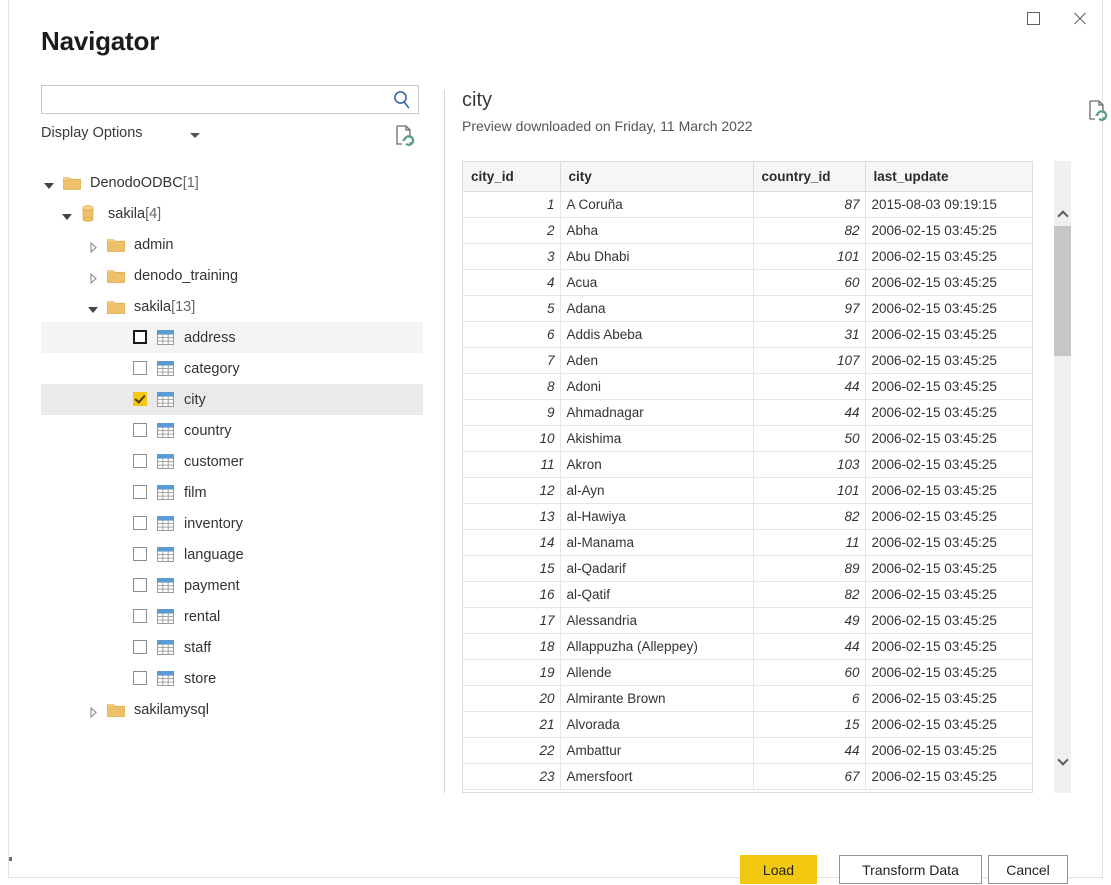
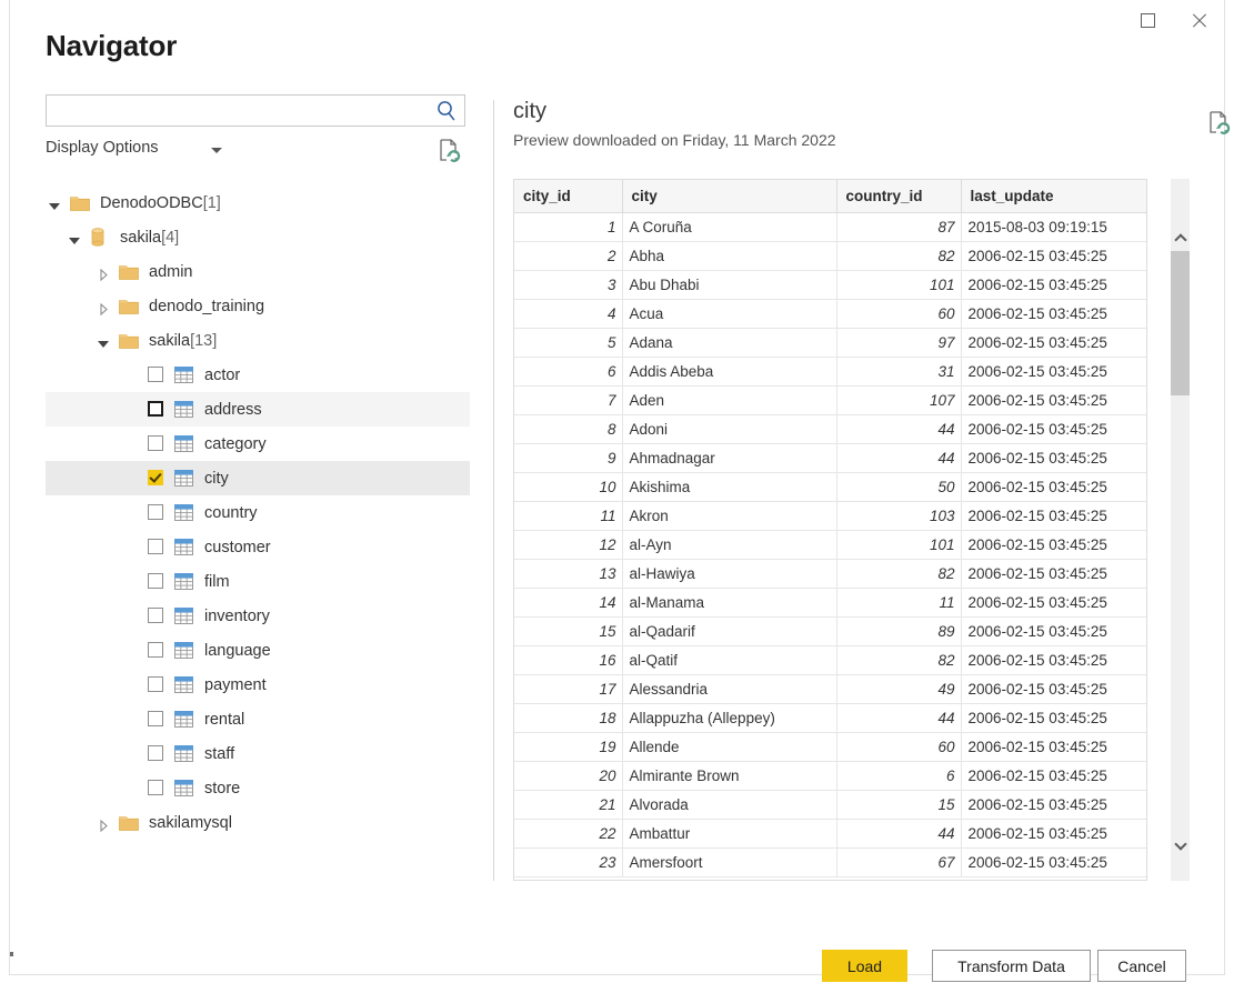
  Navigator
  Display Options
  DenodoODBC
  [1]
  sakila
  [4]
  admin
  denodo_training
  sakila
  [13]
+ actor
  address
  category
  city
  country
  customer
  film
  inventory
  language
  payment
  rental
  staff
  store
  sakilamysql
  city
  Preview downloaded on Friday, 11 March 2022
  city_id	city	country_id	last_update
  1	A Coruña	87	2015-08-03 09:19:15
  2	Abha	82	2006-02-15 03:45:25
  3	Abu Dhabi	101	2006-02-15 03:45:25
  4	Acua	60	2006-02-15 03:45:25
  5	Adana	97	2006-02-15 03:45:25
  6	Addis Abeba	31	2006-02-15 03:45:25
  7	Aden	107	2006-02-15 03:45:25
  8	Adoni	44	2006-02-15 03:45:25
  9	Ahmadnagar	44	2006-02-15 03:45:25
  10	Akishima	50	2006-02-15 03:45:25
  11	Akron	103	2006-02-15 03:45:25
  12	al-Ayn	101	2006-02-15 03:45:25
  13	al-Hawiya	82	2006-02-15 03:45:25
  14	al-Manama	11	2006-02-15 03:45:25
  15	al-Qadarif	89	2006-02-15 03:45:25
  16	al-Qatif	82	2006-02-15 03:45:25
  17	Alessandria	49	2006-02-15 03:45:25
  18	Allappuzha (Alleppey)	44	2006-02-15 03:45:25
  19	Allende	60	2006-02-15 03:45:25
  20	Almirante Brown	6	2006-02-15 03:45:25
  21	Alvorada	15	2006-02-15 03:45:25
  22	Ambattur	44	2006-02-15 03:45:25
  23	Amersfoort	67	2006-02-15 03:45:25
  Load
  Transform Data
  Cancel
